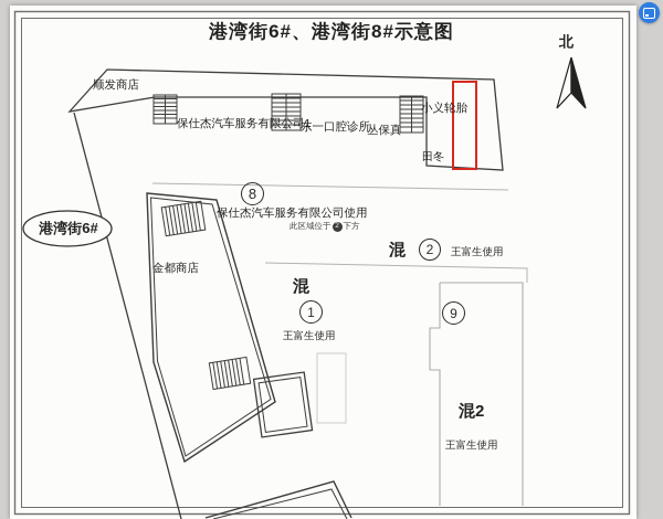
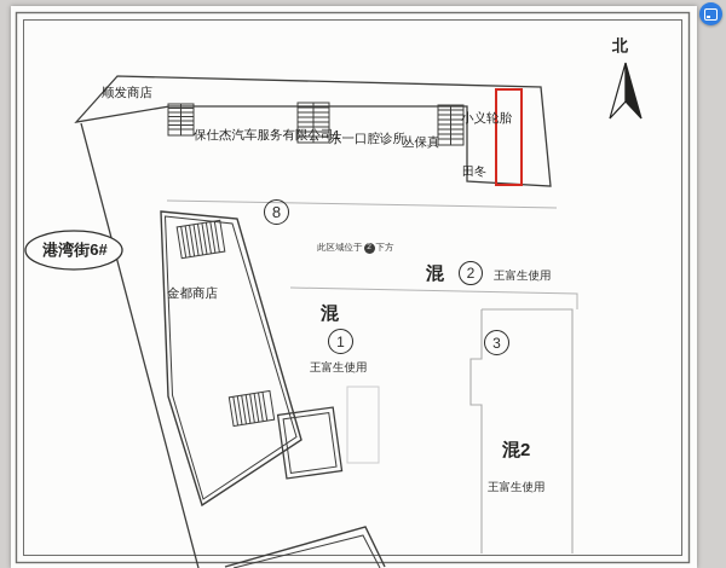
- 港湾街6#、港湾街8#示意图
  北
  顺发商店
  保仕杰汽车服务有限公司1
  东一口腔诊所
  丛保真
  小义轮胎
  田冬
  金都商店
  港湾街6#
  8
- 保仕杰汽车服务有限公司使用
  此区域位于
  下方
  混
  2
  王富生使用
  混
  1
  王富生使用
- 9
+ 3
  混2
  王富生使用
